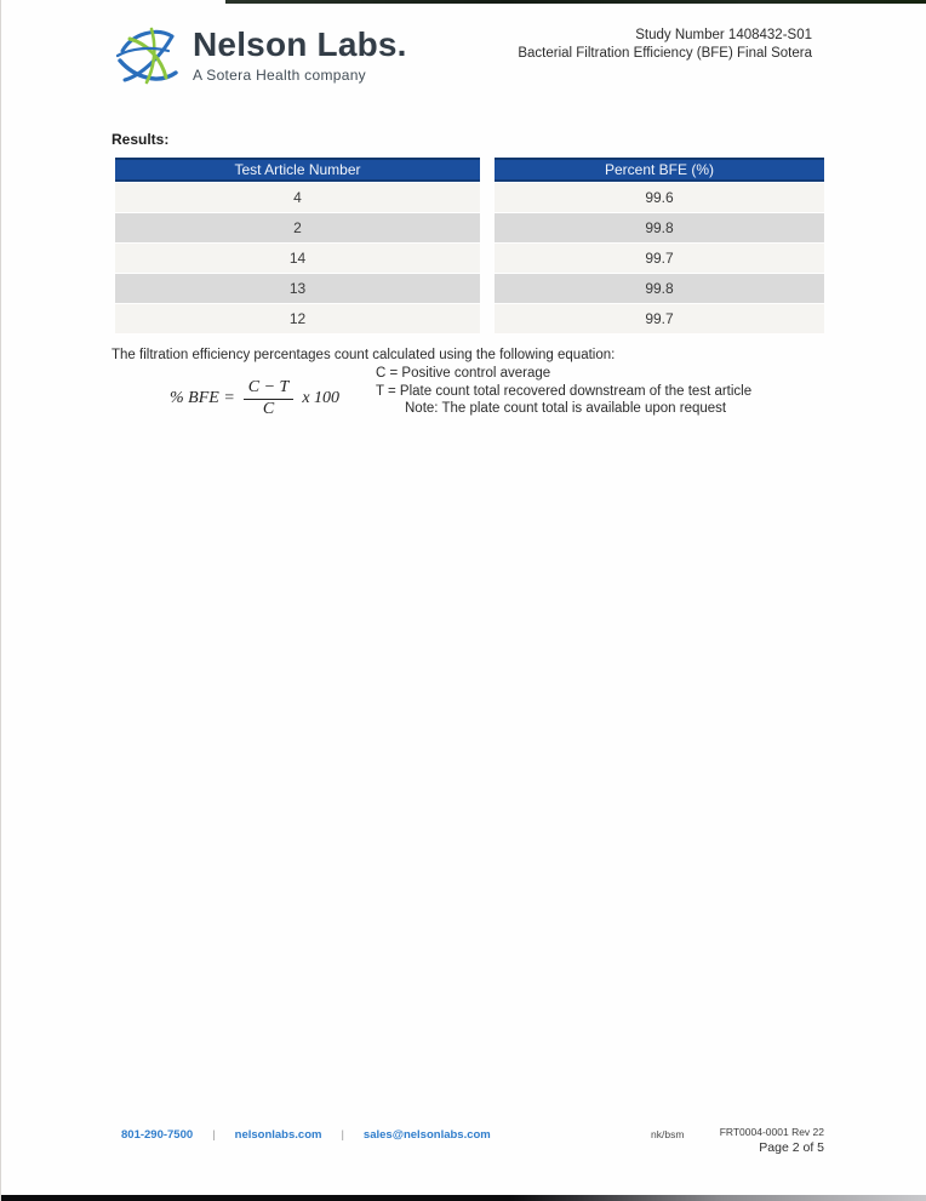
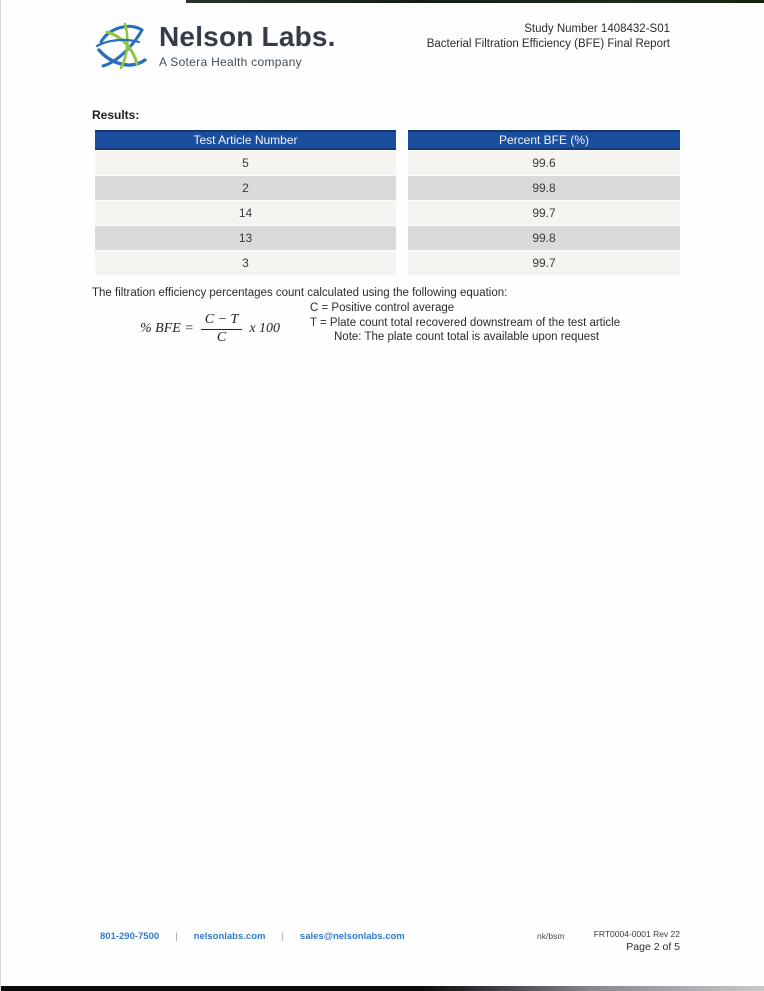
  Nelson Labs.
  A Sotera Health company
  Study Number 1408432-S01
- Bacterial Filtration Efficiency (BFE) Final Sotera
+ Bacterial Filtration Efficiency (BFE) Final Report
  Results:
  Test Article Number
  Percent BFE (%)
- 4
+ 5
  99.6
  2
  99.8
  14
  99.7
  13
  99.8
- 12
+ 3
  99.7
  The filtration efficiency percentages count calculated using the following equation:
  % BFE =
  C − T
  C
  x 100
  C = Positive control average
  T = Plate count total recovered downstream of the test article
  Note: The plate count total is available upon request
  801-290-7500
  |
  nelsonlabs.com
  |
  sales@nelsonlabs.com
  nk/bsm
  FRT0004-0001 Rev 22
  Page 2 of 5
